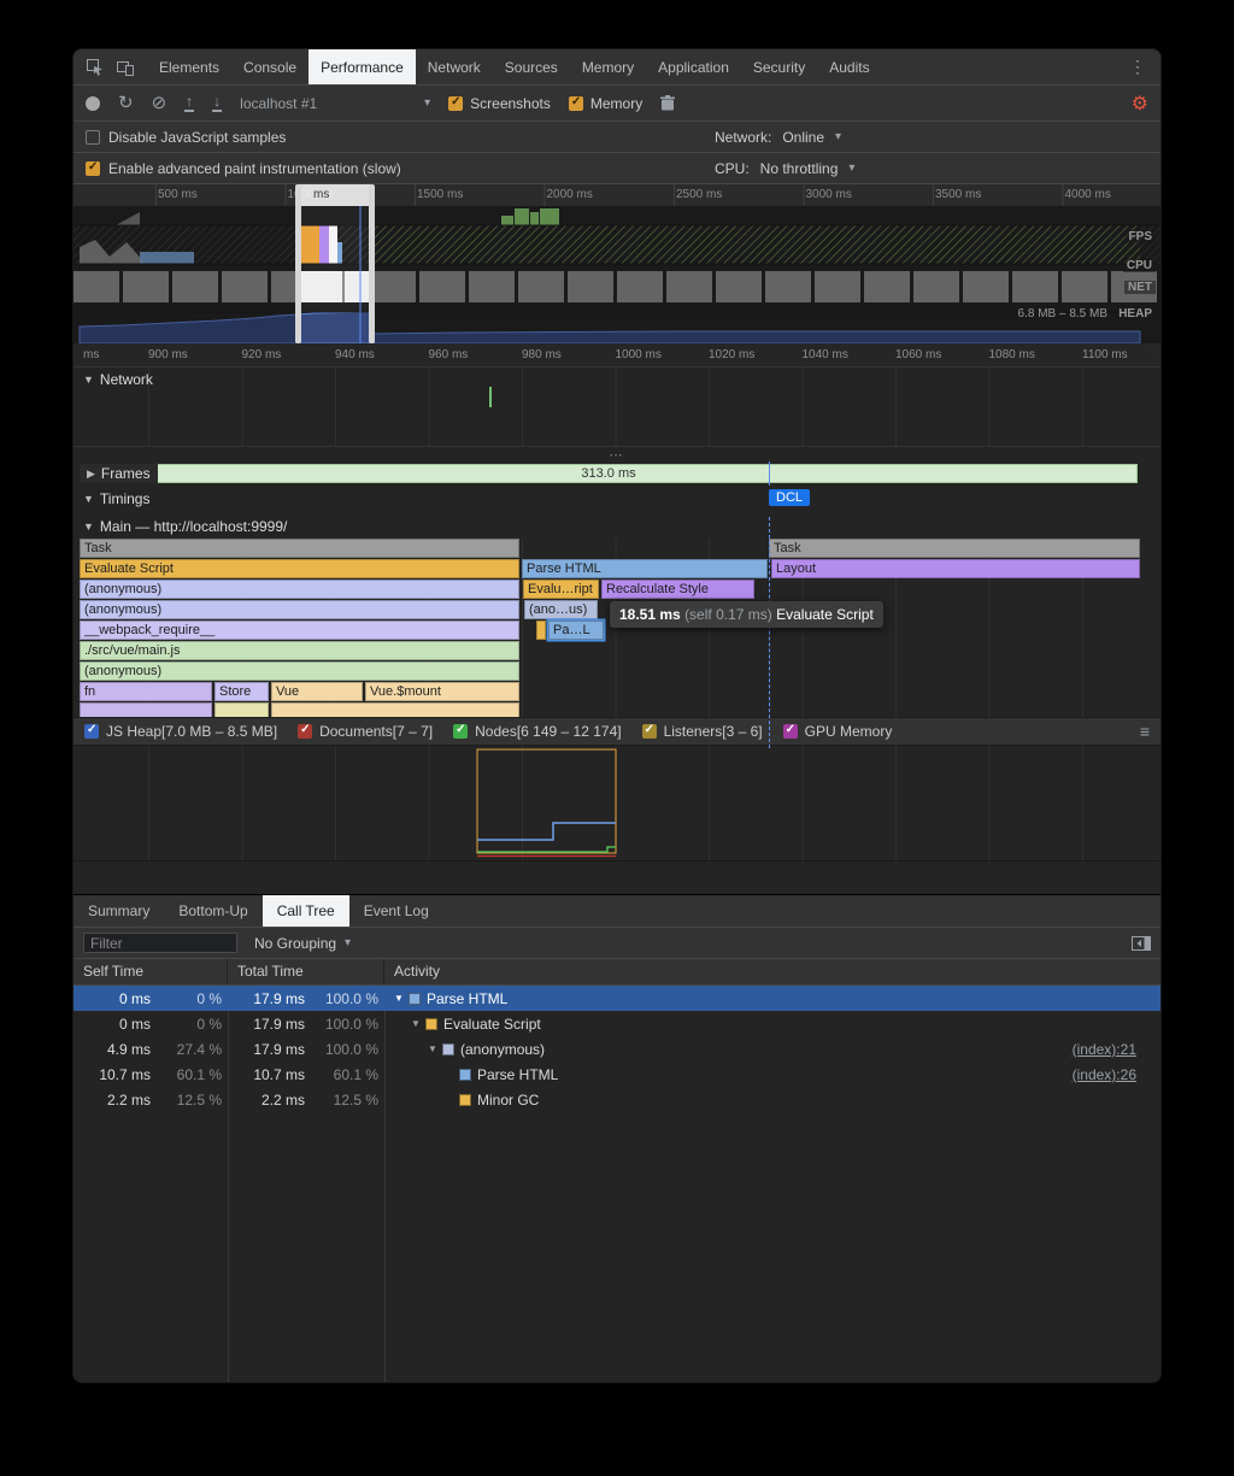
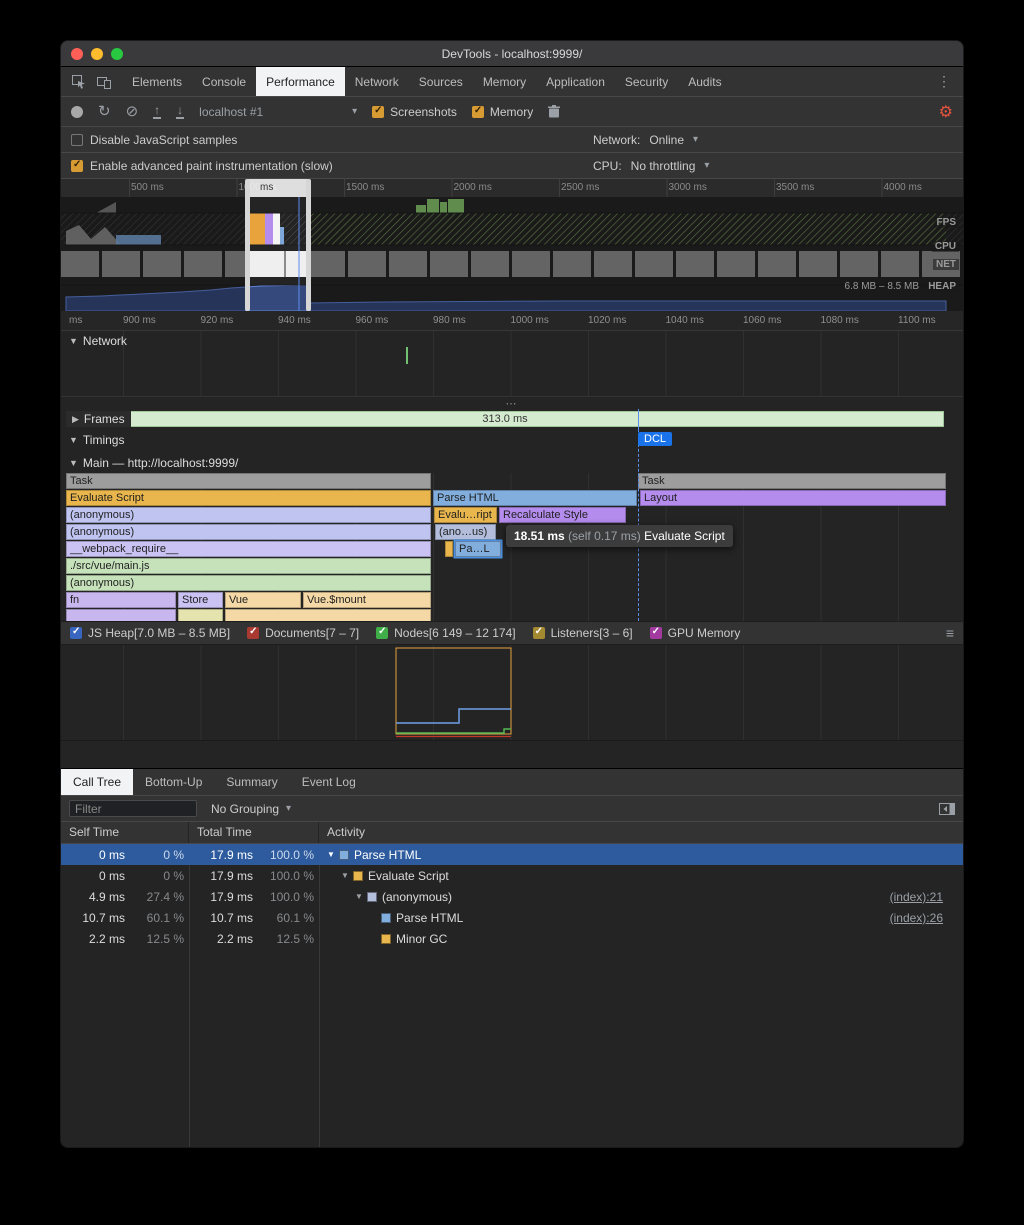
+ DevTools - localhost:9999/
  Elements
  Console
  Performance
  Network
  Sources
  Memory
  Application
  Security
  Audits
  ⋮
  ↻
  ⊘
  ↑
  ↓
  localhost #1
  ▾
  ✓
  Screenshots
  ✓
  Memory
  ⚙
  Disable JavaScript samples
  Network:
  Online
  ▾
  ✓
  Enable advanced paint instrumentation (slow)
  CPU:
  No throttling
  ▾
  500 ms
  1500 ms
  2000 ms
  2500 ms
  3000 ms
  3500 ms
  4000 ms
  ms
  FPS
  CPU
  NET
  HEAP
  6.8 MB – 8.5 MB
  ms
  900 ms
  920 ms
  940 ms
  960 ms
  980 ms
  1000 ms
  1020 ms
  1040 ms
  1060 ms
  1080 ms
  1100 ms
  ▼
  Network
  ⋯
  313.0 ms
  ▶
  Frames
  ▼
  Timings
  DCL
  ▼
  Main — http://localhost:9999/
  Task
  Task
  Evaluate Script
  Parse HTML
  Layout
  (anonymous)
  Evalu…ript
  Recalculate Style
  (anonymous)
  (ano…us)
  __webpack_require__
  Pa…L
  ./src/vue/main.js
  (anonymous)
  fn
  Store
  Vue
  Vue.$mount
  18.51 ms (self 0.17 ms) Evaluate Script
  ✓
  JS Heap[7.0 MB – 8.5 MB]
  ✓
  Documents[7 – 7]
  ✓
  Nodes[6 149 – 12 174]
  ✓
  Listeners[3 – 6]
  ✓
  GPU Memory
  ≡
- Summary
+ Call Tree
  Bottom-Up
- Call Tree
+ Summary
  Event Log
  Filter
  No Grouping
  ▾
  Self Time
  Total Time
  Activity
  0 ms
  0 %
  17.9 ms
  100.0 %
  ▼
  Parse HTML
  0 ms
  0 %
  17.9 ms
  100.0 %
  ▼
  Evaluate Script
  4.9 ms
  27.4 %
  17.9 ms
  100.0 %
  ▼
  (anonymous)
  (index):21
  10.7 ms
  60.1 %
  10.7 ms
  60.1 %
  Parse HTML
  (index):26
  2.2 ms
  12.5 %
  2.2 ms
  12.5 %
  Minor GC
